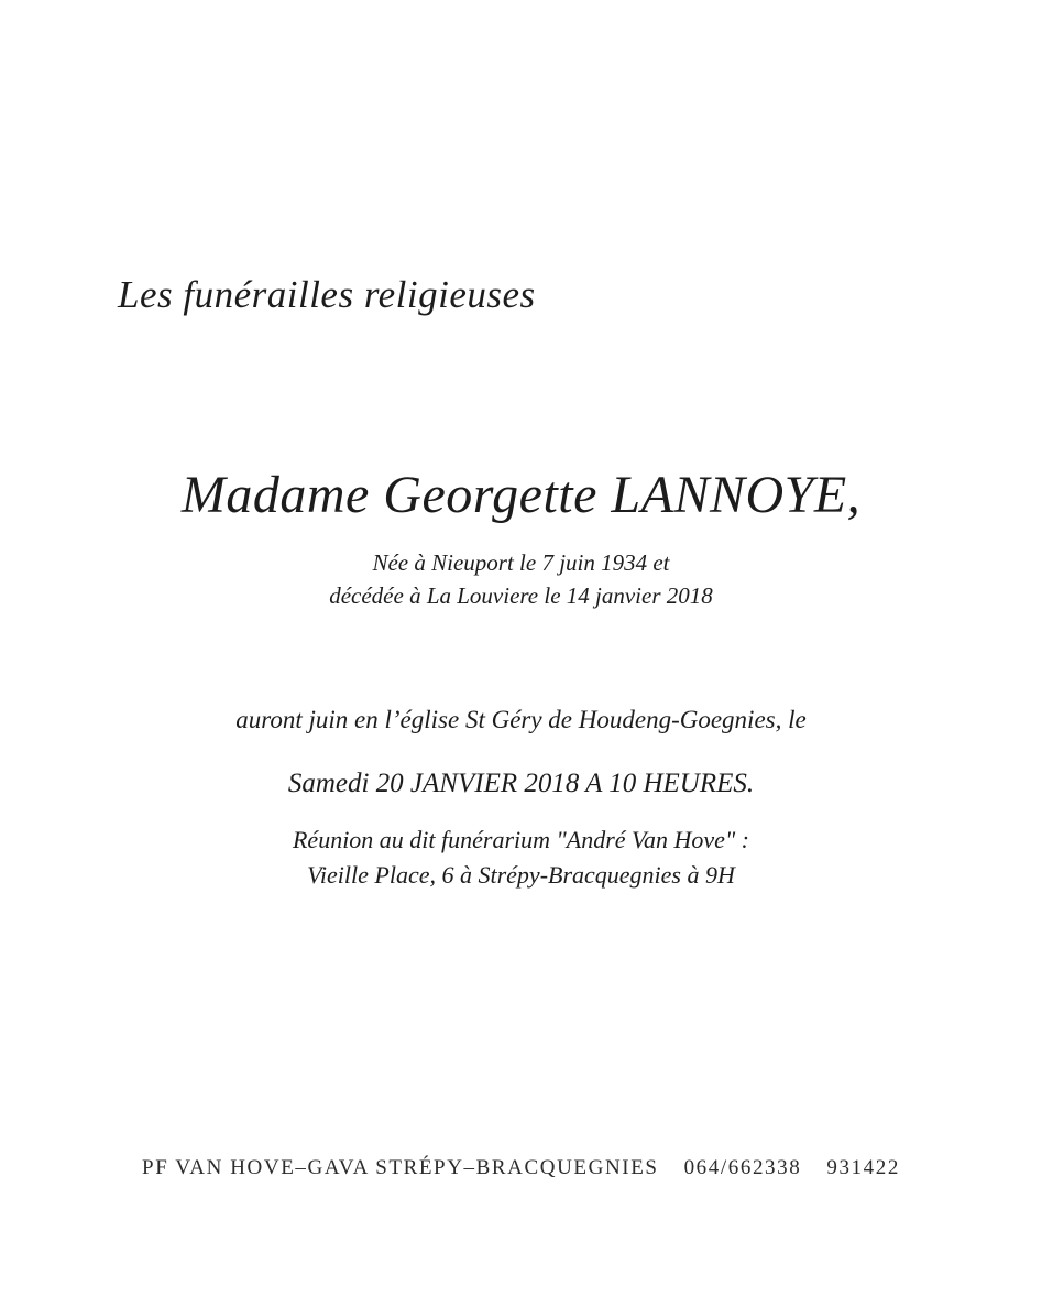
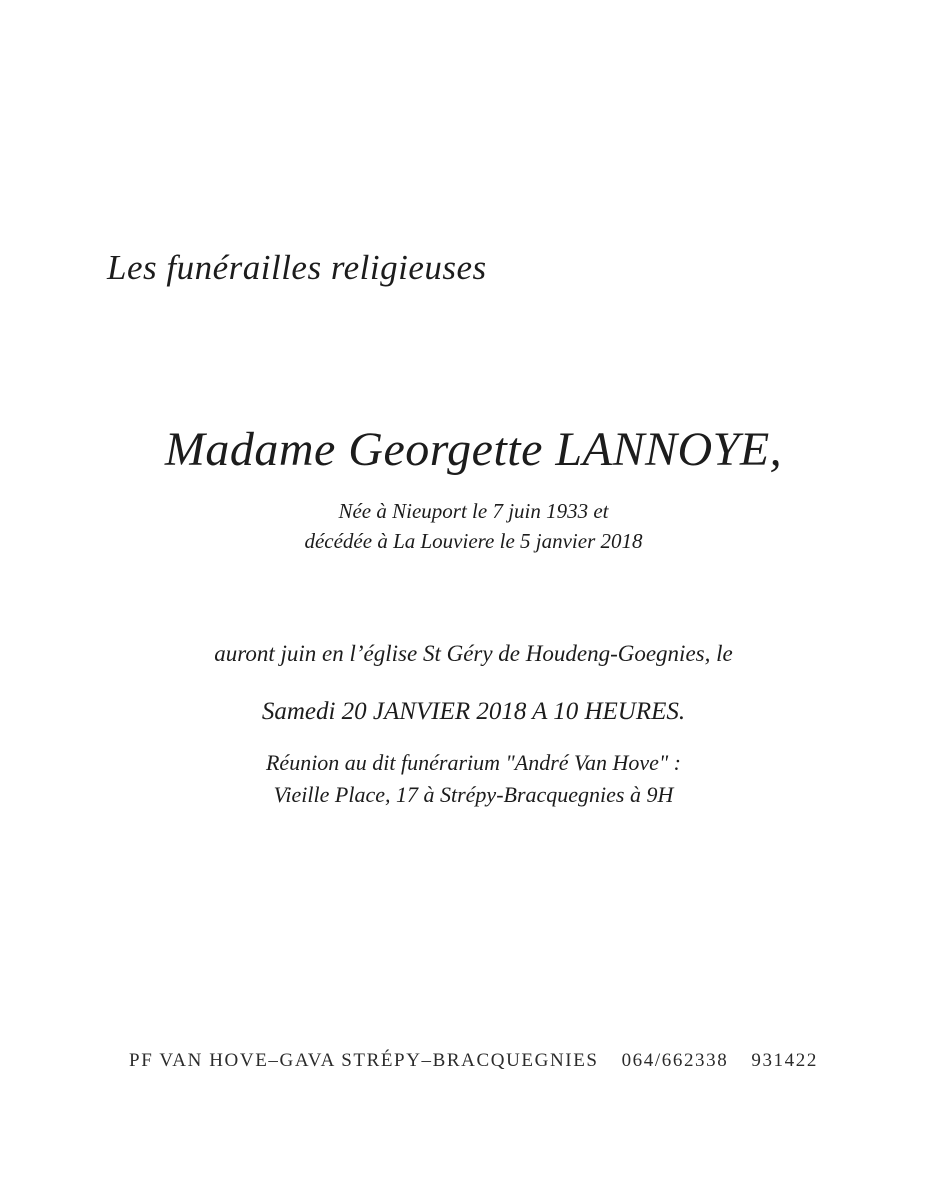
  Les funérailles religieuses
  Madame Georgette LANNOYE,
- Née à Nieuport le 7 juin 1934 et
+ Née à Nieuport le 7 juin 1933 et
- décédée à La Louviere le 14 janvier 2018
+ décédée à La Louviere le 5 janvier 2018
  auront juin en l’église St Géry de Houdeng-Goegnies, le
  Samedi 20 JANVIER 2018 A 10 HEURES.
  Réunion au dit funérarium "André Van Hove" :
- Vieille Place, 6 à Strépy-Bracquegnies à 9H
+ Vieille Place, 17 à Strépy-Bracquegnies à 9H
  PF VAN HOVE–GAVA STRÉPY–BRACQUEGNIES
  064/662338
  931422
